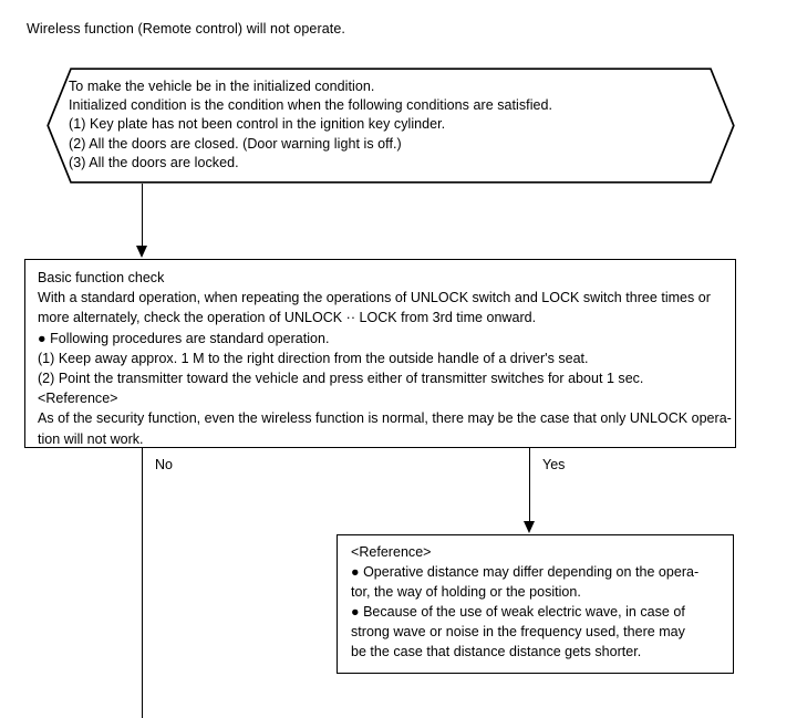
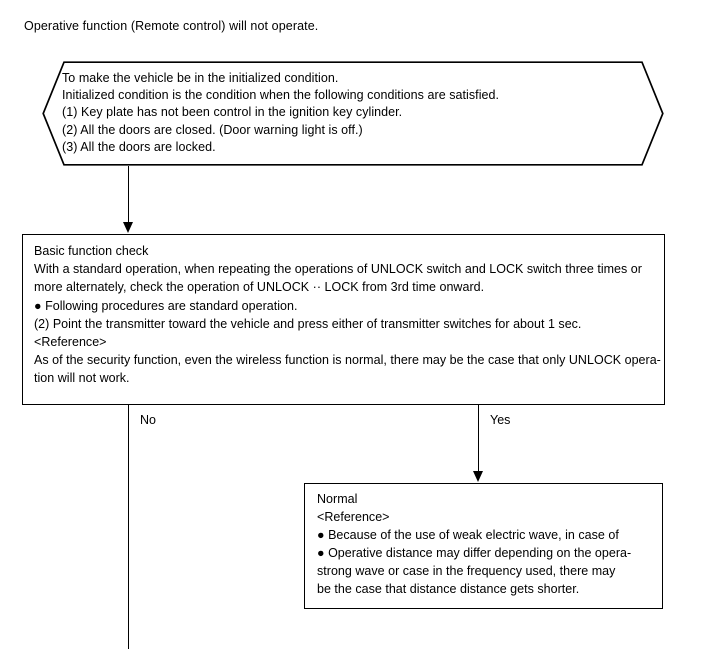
- Wireless function (Remote control) will not operate.
+ Operative function (Remote control) will not operate.
  To make the vehicle be in the initialized condition.
  Initialized condition is the condition when the following conditions are satisfied.
  (1) Key plate has not been control in the ignition key cylinder.
  (2) All the doors are closed. (Door warning light is off.)
  (3) All the doors are locked.
  Basic function check
  With a standard operation, when repeating the operations of UNLOCK switch and LOCK switch three times or
  more alternately, check the operation of UNLOCK ·· LOCK from 3rd time onward.
  ● Following procedures are standard operation.
- (1) Keep away approx. 1 M to the right direction from the outside handle of a driver's seat.
  (2) Point the transmitter toward the vehicle and press either of transmitter switches for about 1 sec.
  <Reference>
  As of the security function, even the wireless function is normal, there may be the case that only UNLOCK opera-
  tion will not work.
  No
  Yes
+ Normal
  <Reference>
- ● Operative distance may differ depending on the opera-
+ ● Because of the use of weak electric wave, in case of
- tor, the way of holding or the position.
- ● Because of the use of weak electric wave, in case of
+ ● Operative distance may differ depending on the opera-
- strong wave or noise in the frequency used, there may
+ strong wave or case in the frequency used, there may
  be the case that distance distance gets shorter.
